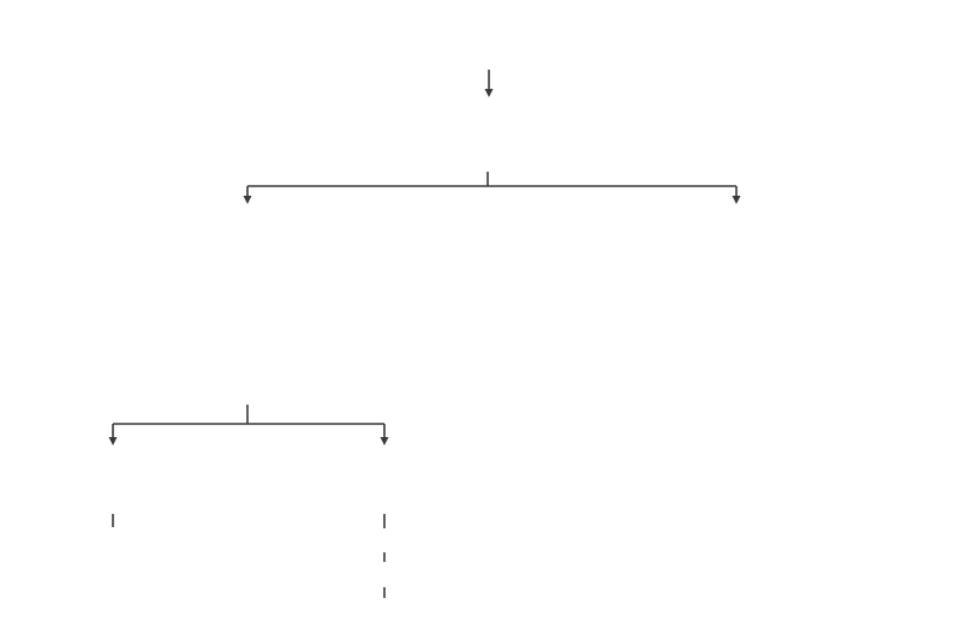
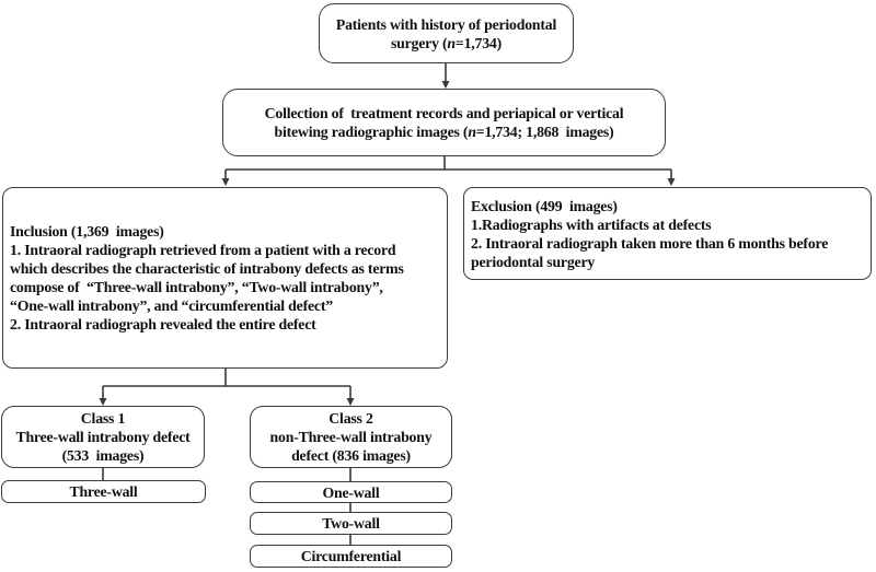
+ Patients with history of periodontal
+ surgery (n=1,734)
+ Collection of treatment records and periapical or vertical
+ bitewing radiographic images (n=1,734; 1,868 images)
+ Inclusion (1,369 images)
+ 1. Intraoral radiograph retrieved from a patient with a record
+ which describes the characteristic of intrabony defects as terms
+ compose of “Three-wall intrabony”, “Two-wall intrabony”,
+ “One-wall intrabony”, and “circumferential defect”
+ 2. Intraoral radiograph revealed the entire defect
+ Exclusion (499 images)
+ 1.Radiographs with artifacts at defects
+ 2. Intraoral radiograph taken more than 6 months before
+ periodontal surgery
+ Class 1
+ Three-wall intrabony defect
+ (533 images)
+ Class 2
+ non-Three-wall intrabony
+ defect (836 images)
+ Three-wall
+ One-wall
+ Two-wall
+ Circumferential
